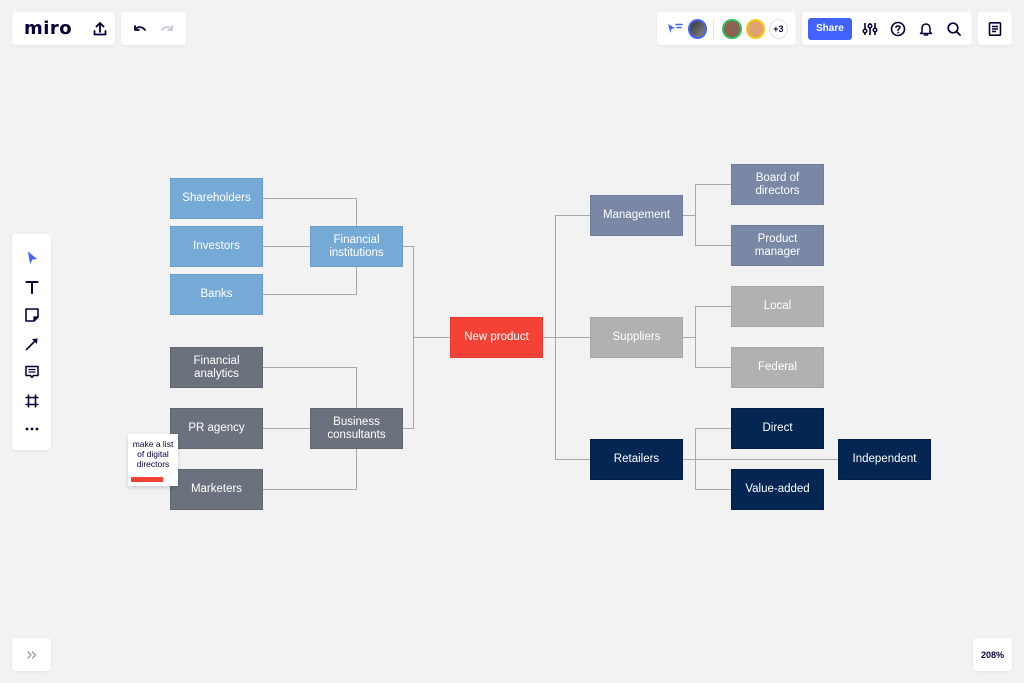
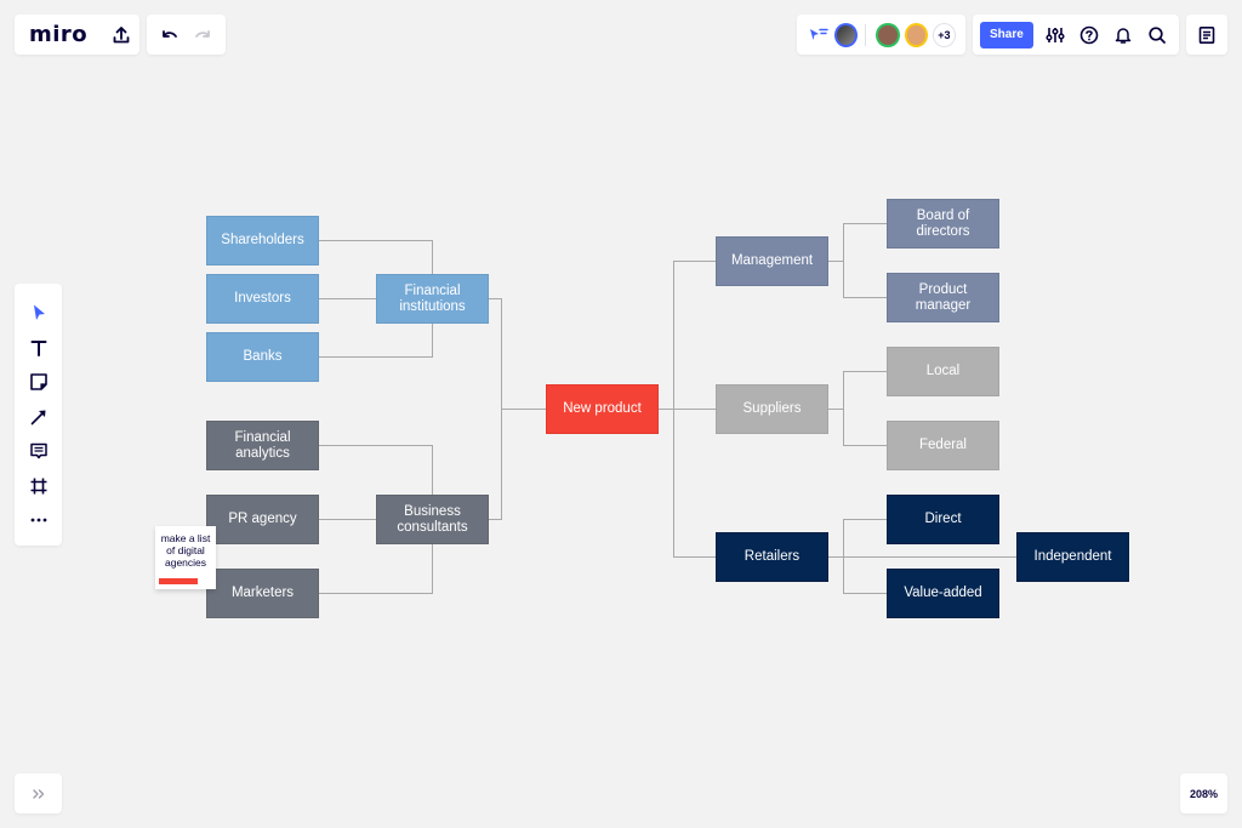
  miro
  +3
  Share
  Shareholders
  Investors
  Banks
  Financial institutions
  Financial analytics
  PR agency
  Marketers
  Business consultants
  New product
  Management
  Board of directors
  Product manager
  Suppliers
  Local
  Federal
  Retailers
  Direct
  Value-added
  Independent
- make a list of digital directors
+ make a list of digital agencies
  208%
